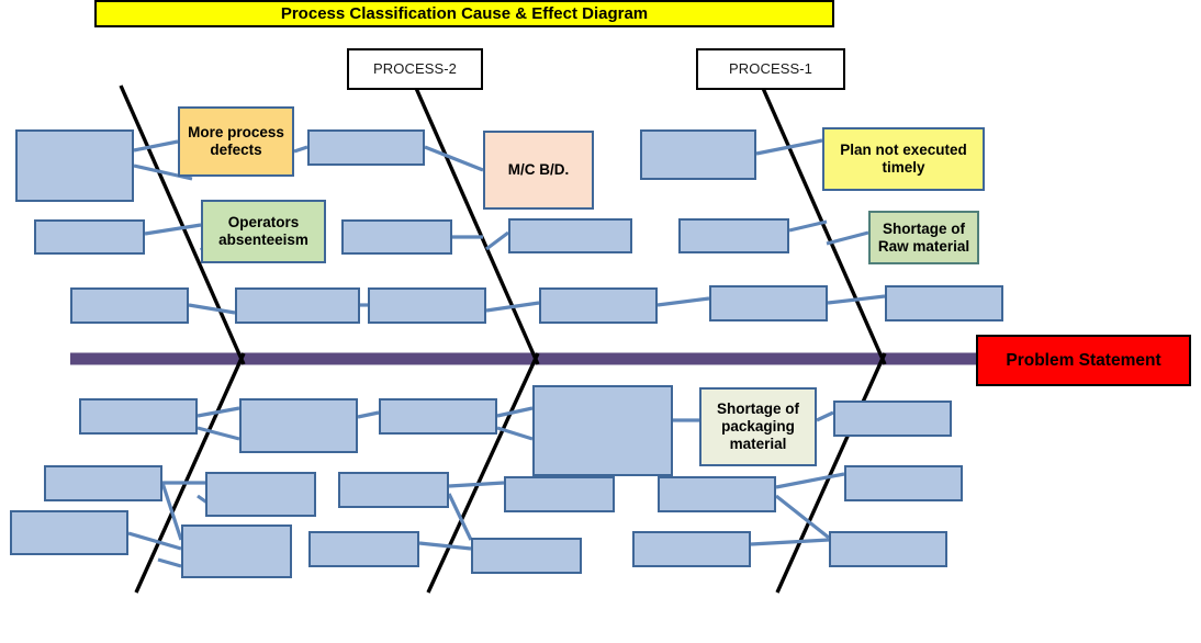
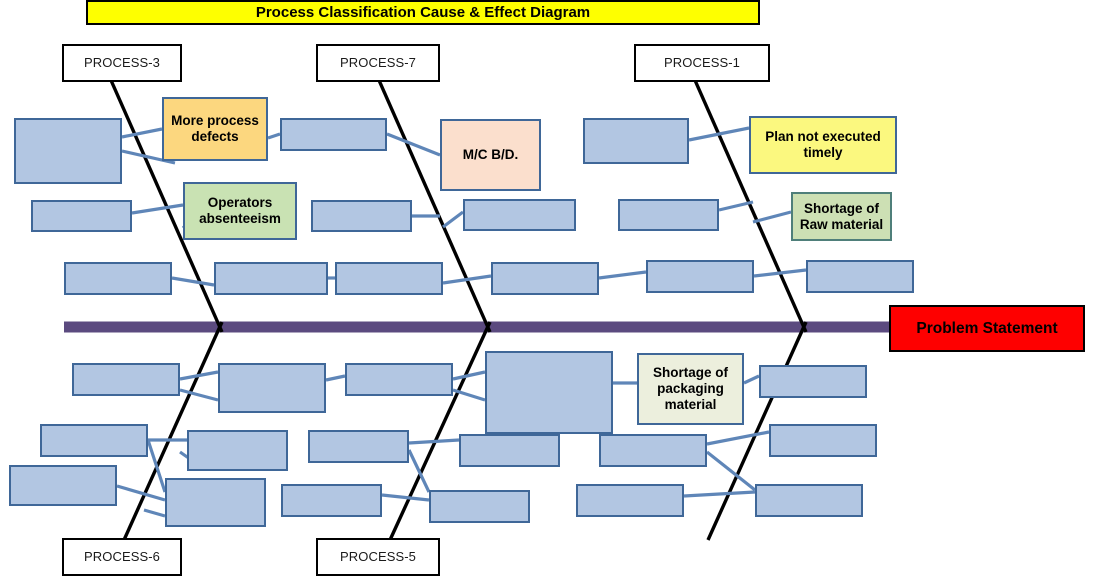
  Process Classification Cause & Effect Diagram
  Problem Statement
+ PROCESS-3
- PROCESS-2
+ PROCESS-7
  PROCESS-1
+ PROCESS-6
+ PROCESS-5
  More process defects
  Operators absenteeism
  M/C B/D.
  Plan not executed timely
  Shortage of Raw material
  Shortage of packaging material
